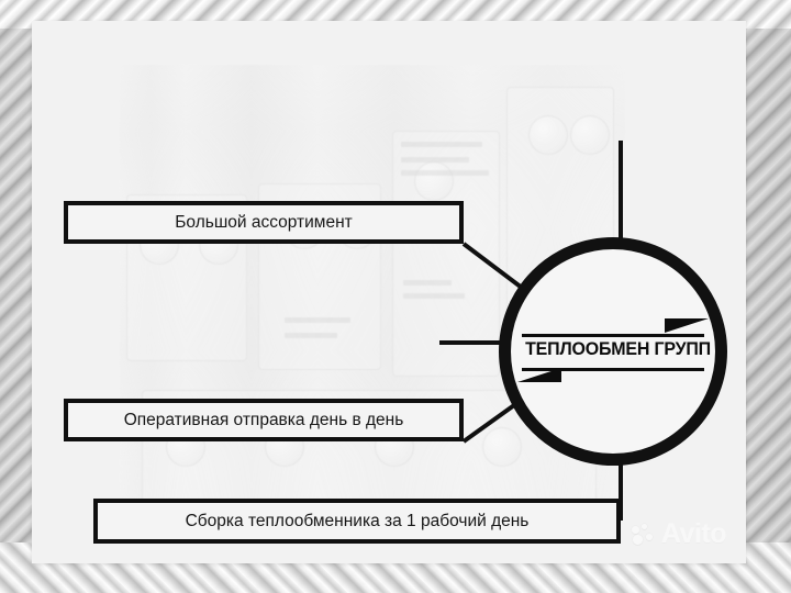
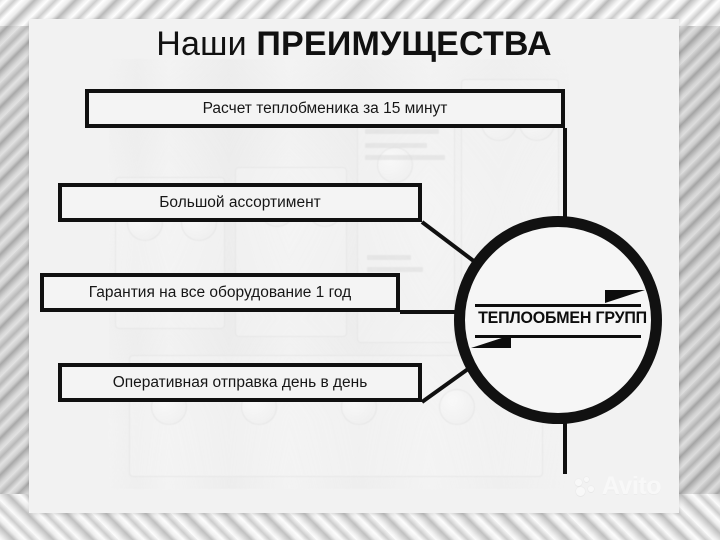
+ Наши ПРЕИМУЩЕСТВА
+ Расчет теплобменика за 15 минут
  Большой ассортимент
+ Гарантия на все оборудование 1 год
  Оперативная отправка день в день
- Сборка теплообменника за 1 рабочий день
  ТЕПЛООБМЕН ГРУПП
